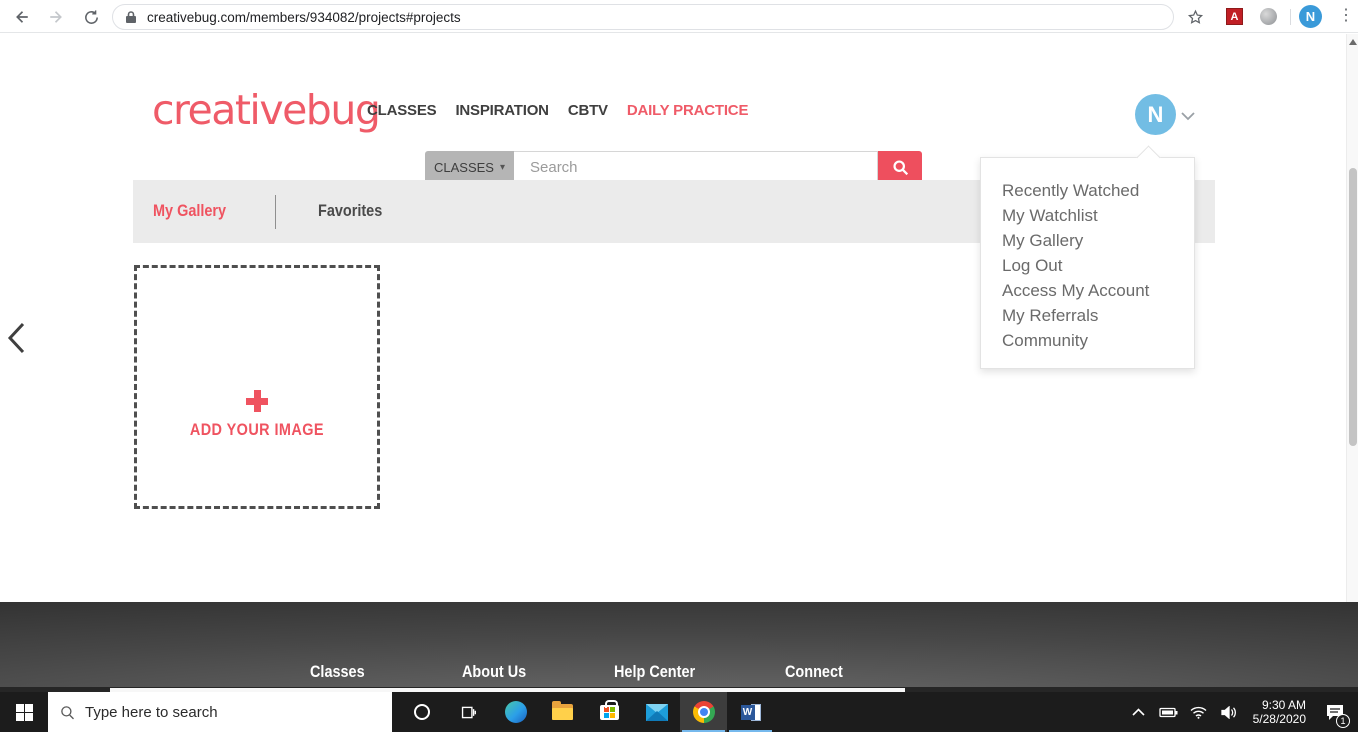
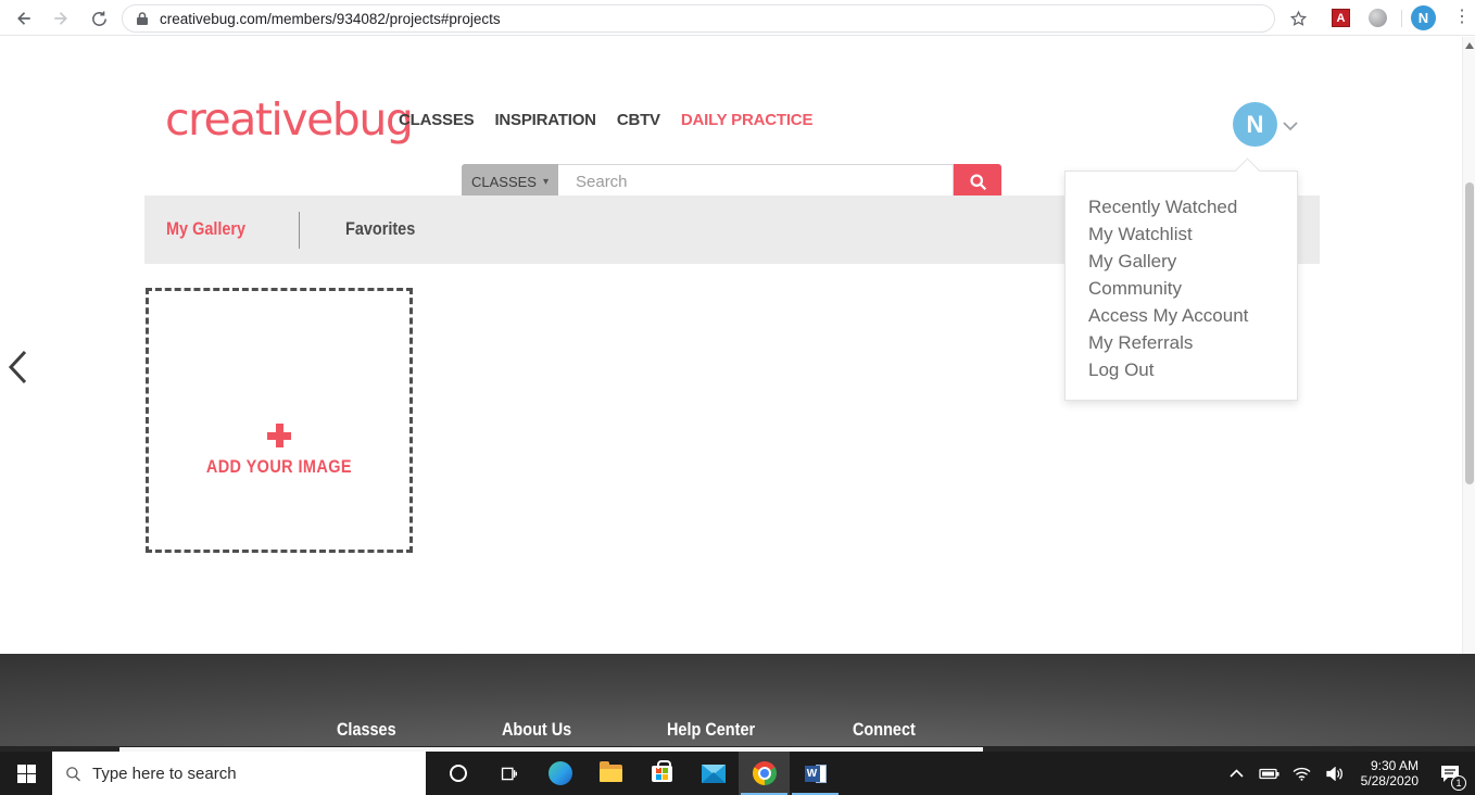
  creativebug.com/members/934082/projects#projects
  A
  N
  ⋮
  creativebug
  CLASSES
  INSPIRATION
  CBTV
  DAILY PRACTICE
  N
  CLASSES
  ▾
  Search
  Recently Watched
  My Watchlist
  My Gallery
- Log Out
+ Community
  Access My Account
  My Referrals
- Community
+ Log Out
  My Gallery
  Favorites
  ADD YOUR IMAGE
  Classes
  About Us
  Help Center
  Connect
  Type here to search
  W
  9:30 AM
  5/28/2020
  1
